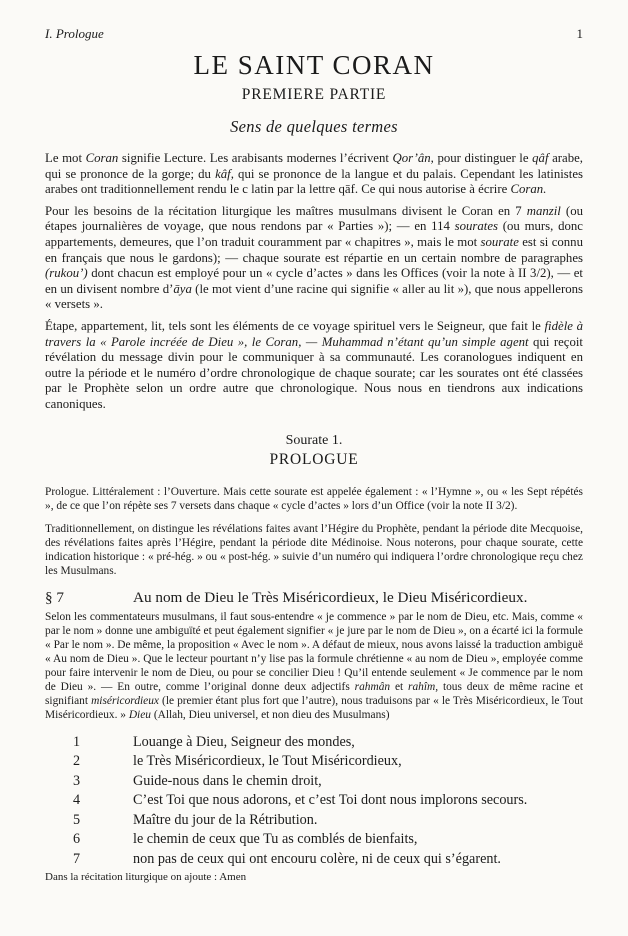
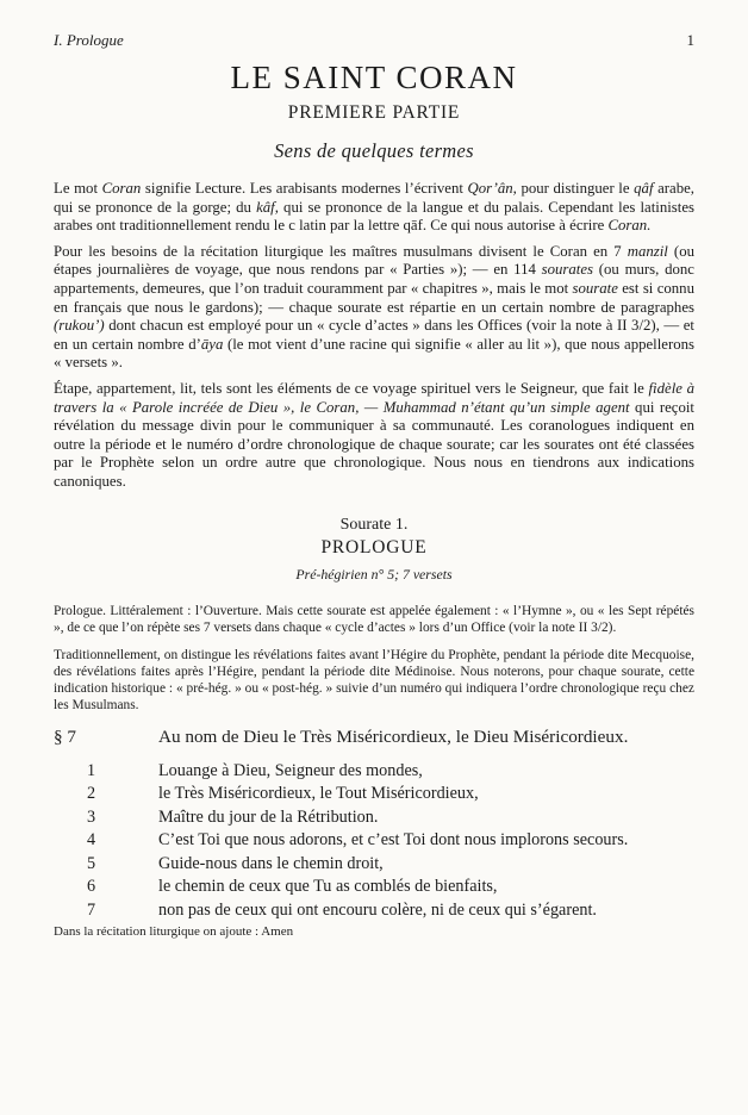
  I. Prologue
  1
  LE SAINT CORAN
  PREMIERE PARTIE
  Sens de quelques termes
  Le mot Coran signifie Lecture. Les arabisants modernes l’écrivent Qor’ân, pour distinguer le qâf arabe, qui se prononce de la gorge; du kâf, qui se prononce de la langue et du palais. Cependant les latinistes arabes ont traditionnellement rendu le c latin par la lettre qāf. Ce qui nous autorise à écrire Coran.
- Pour les besoins de la récitation liturgique les maîtres musulmans divisent le Coran en 7 manzil (ou étapes journalières de voyage, que nous rendons par « Parties »); — en 114 sourates (ou murs, donc appartements, demeures, que l’on traduit couramment par « chapitres », mais le mot sourate est si connu en français que nous le gardons); — chaque sourate est répartie en un certain nombre de paragraphes (rukou’) dont chacun est employé pour un « cycle d’actes » dans les Offices (voir la note à II 3/2), — et en un divisent nombre d’āya (le mot vient d’une racine qui signifie « aller au lit »), que nous appellerons « versets ».
+ Pour les besoins de la récitation liturgique les maîtres musulmans divisent le Coran en 7 manzil (ou étapes journalières de voyage, que nous rendons par « Parties »); — en 114 sourates (ou murs, donc appartements, demeures, que l’on traduit couramment par « chapitres », mais le mot sourate est si connu en français que nous le gardons); — chaque sourate est répartie en un certain nombre de paragraphes (rukou’) dont chacun est employé pour un « cycle d’actes » dans les Offices (voir la note à II 3/2), — et en un certain nombre d’āya (le mot vient d’une racine qui signifie « aller au lit »), que nous appellerons « versets ».
  Étape, appartement, lit, tels sont les éléments de ce voyage spirituel vers le Seigneur, que fait le fidèle à travers la « Parole incréée de Dieu », le Coran, — Muhammad n’étant qu’un simple agent qui reçoit révélation du message divin pour le communiquer à sa communauté. Les coranologues indiquent en outre la période et le numéro d’ordre chronologique de chaque sourate; car les sourates ont été classées par le Prophète selon un ordre autre que chronologique. Nous nous en tiendrons aux indications canoniques.
  Sourate 1.
  PROLOGUE
+ Pré-hégirien n° 5; 7 versets
  Prologue. Littéralement : l’Ouverture. Mais cette sourate est appelée également : « l’Hymne », ou « les Sept répétés », de ce que l’on répète ses 7 versets dans chaque « cycle d’actes » lors d’un Office (voir la note II 3/2).
  Traditionnellement, on distingue les révélations faites avant l’Hégire du Prophète, pendant la période dite Mecquoise, des révélations faites après l’Hégire, pendant la période dite Médinoise. Nous noterons, pour chaque sourate, cette indication historique : « pré-hég. » ou « post-hég. » suivie d’un numéro qui indiquera l’ordre chronologique reçu chez les Musulmans.
  § 7
  Au nom de Dieu le Très Miséricordieux, le Dieu Miséricordieux.
- Selon les commentateurs musulmans, il faut sous-entendre « je commence » par le nom de Dieu, etc. Mais, comme « par le nom » donne une ambiguïté et peut également signifier « je jure par le nom de Dieu », on a écarté ici la formule « Par le nom ». De même, la proposition « Avec le nom ». A défaut de mieux, nous avons laissé la traduction ambiguë « Au nom de Dieu ». Que le lecteur pourtant n’y lise pas la formule chrétienne « au nom de Dieu », employée comme pour faire intervenir le nom de Dieu, ou pour se concilier Dieu ! Qu’il entende seulement « Je commence par le nom de Dieu ». — En outre, comme l’original donne deux adjectifs rahmân et rahîm, tous deux de même racine et signifiant miséricordieux (le premier étant plus fort que l’autre), nous traduisons par « le Très Miséricordieux, le Tout Miséricordieux. » Dieu (Allah, Dieu universel, et non dieu des Musulmans)
  1
  Louange à Dieu, Seigneur des mondes,
  2
  le Très Miséricordieux, le Tout Miséricordieux,
  3
- Guide-nous dans le chemin droit,
+ Maître du jour de la Rétribution.
  4
  C’est Toi que nous adorons, et c’est Toi dont nous implorons secours.
  5
- Maître du jour de la Rétribution.
+ Guide-nous dans le chemin droit,
  6
  le chemin de ceux que Tu as comblés de bienfaits,
  7
  non pas de ceux qui ont encouru colère, ni de ceux qui s’égarent.
  Dans la récitation liturgique on ajoute : Amen
